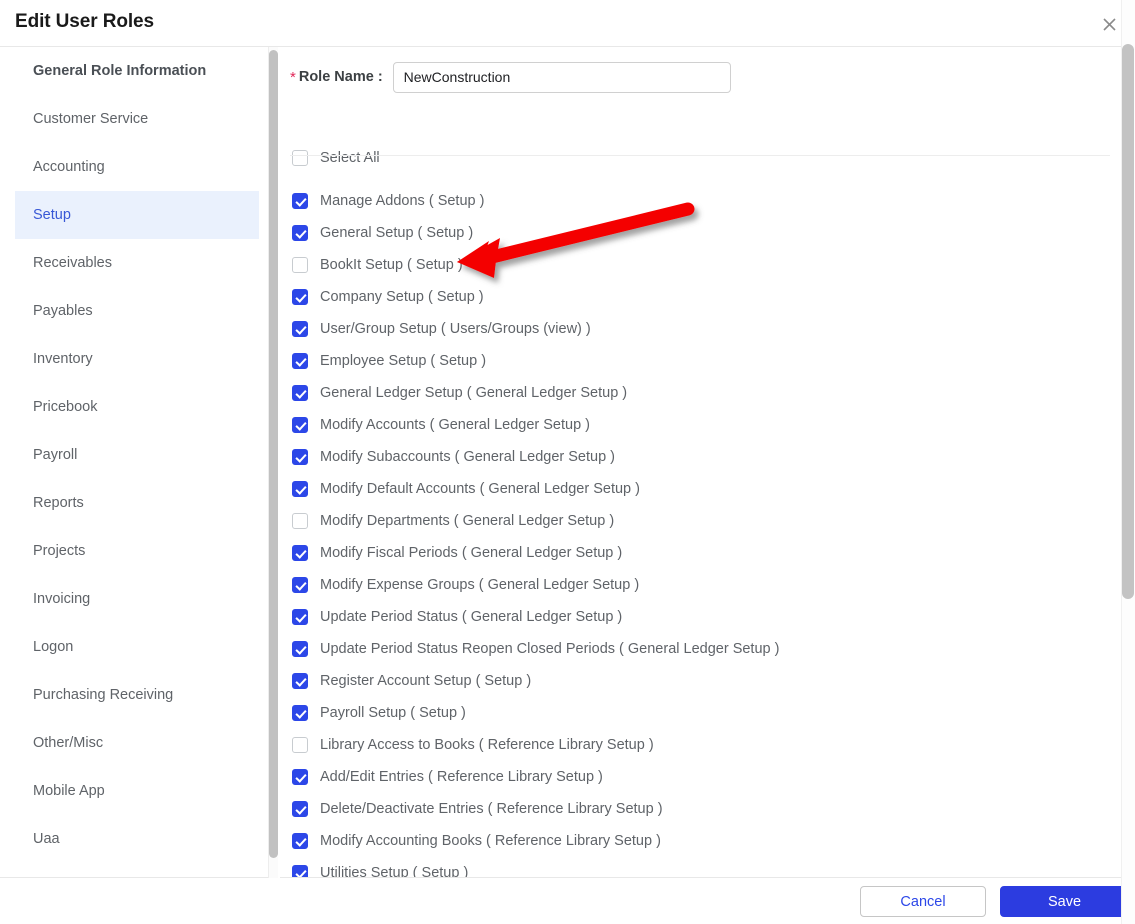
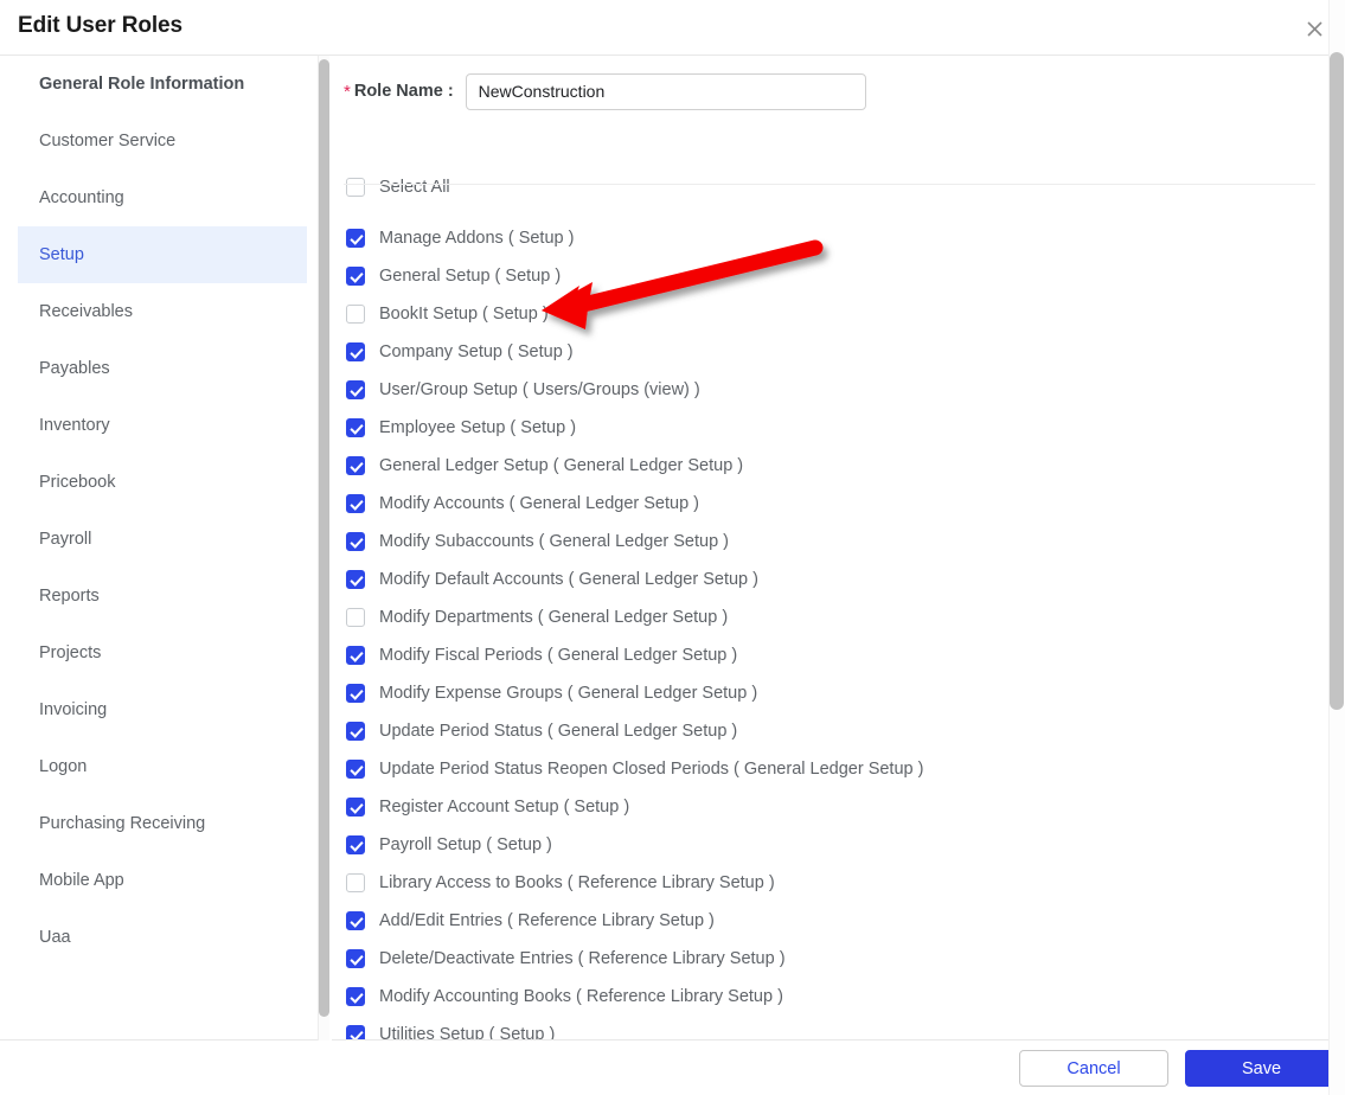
  Edit User Roles
  General Role Information
  Customer Service
  Accounting
  Setup
  Receivables
  Payables
  Inventory
  Pricebook
  Payroll
  Reports
  Projects
  Invoicing
  Logon
  Purchasing Receiving
- Other/Misc
  Mobile App
  Uaa
  *
  Role Name :
  NewConstruction
  Select All
  Manage Addons ( Setup )
  General Setup ( Setup )
  BookIt Setup ( Setup )
  Company Setup ( Setup )
  User/Group Setup ( Users/Groups (view) )
  Employee Setup ( Setup )
  General Ledger Setup ( General Ledger Setup )
  Modify Accounts ( General Ledger Setup )
  Modify Subaccounts ( General Ledger Setup )
  Modify Default Accounts ( General Ledger Setup )
  Modify Departments ( General Ledger Setup )
  Modify Fiscal Periods ( General Ledger Setup )
  Modify Expense Groups ( General Ledger Setup )
  Update Period Status ( General Ledger Setup )
  Update Period Status Reopen Closed Periods ( General Ledger Setup )
  Register Account Setup ( Setup )
  Payroll Setup ( Setup )
  Library Access to Books ( Reference Library Setup )
  Add/Edit Entries ( Reference Library Setup )
  Delete/Deactivate Entries ( Reference Library Setup )
  Modify Accounting Books ( Reference Library Setup )
  Utilities Setup ( Setup )
  Cancel
  Save
